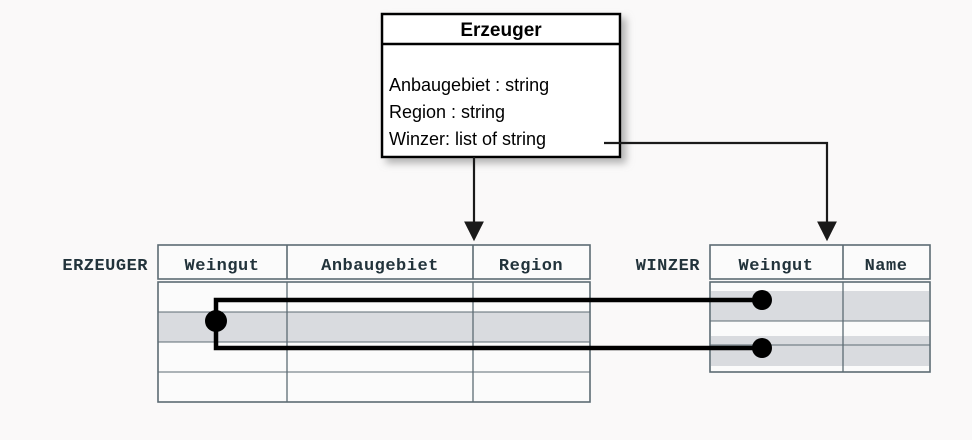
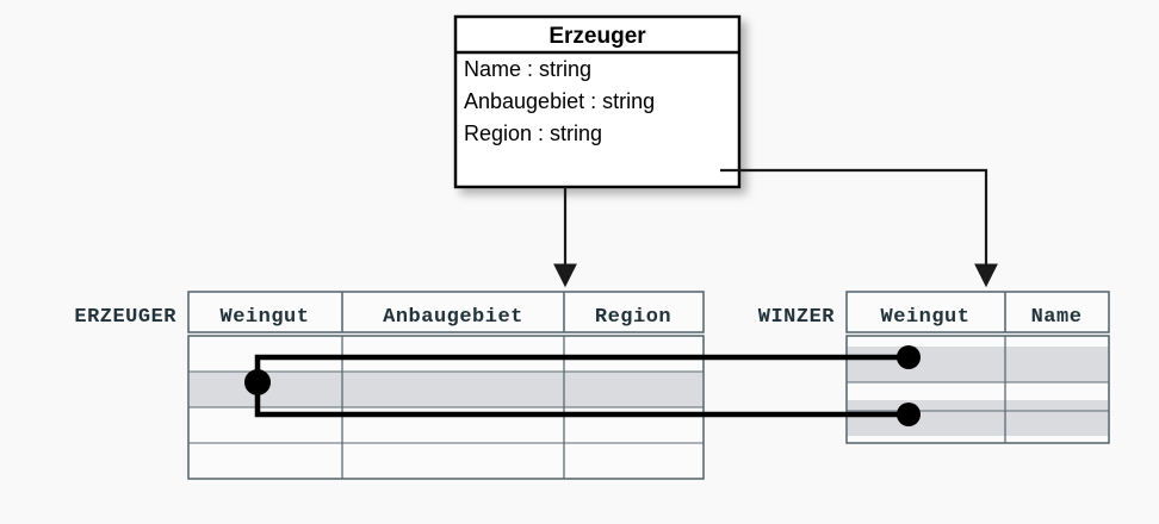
  Erzeuger
+ Name : string
  Anbaugebiet : string
  Region : string
- Winzer: list of string
  ERZEUGER
  Weingut
  Anbaugebiet
  Region
  WINZER
  Weingut
  Name
